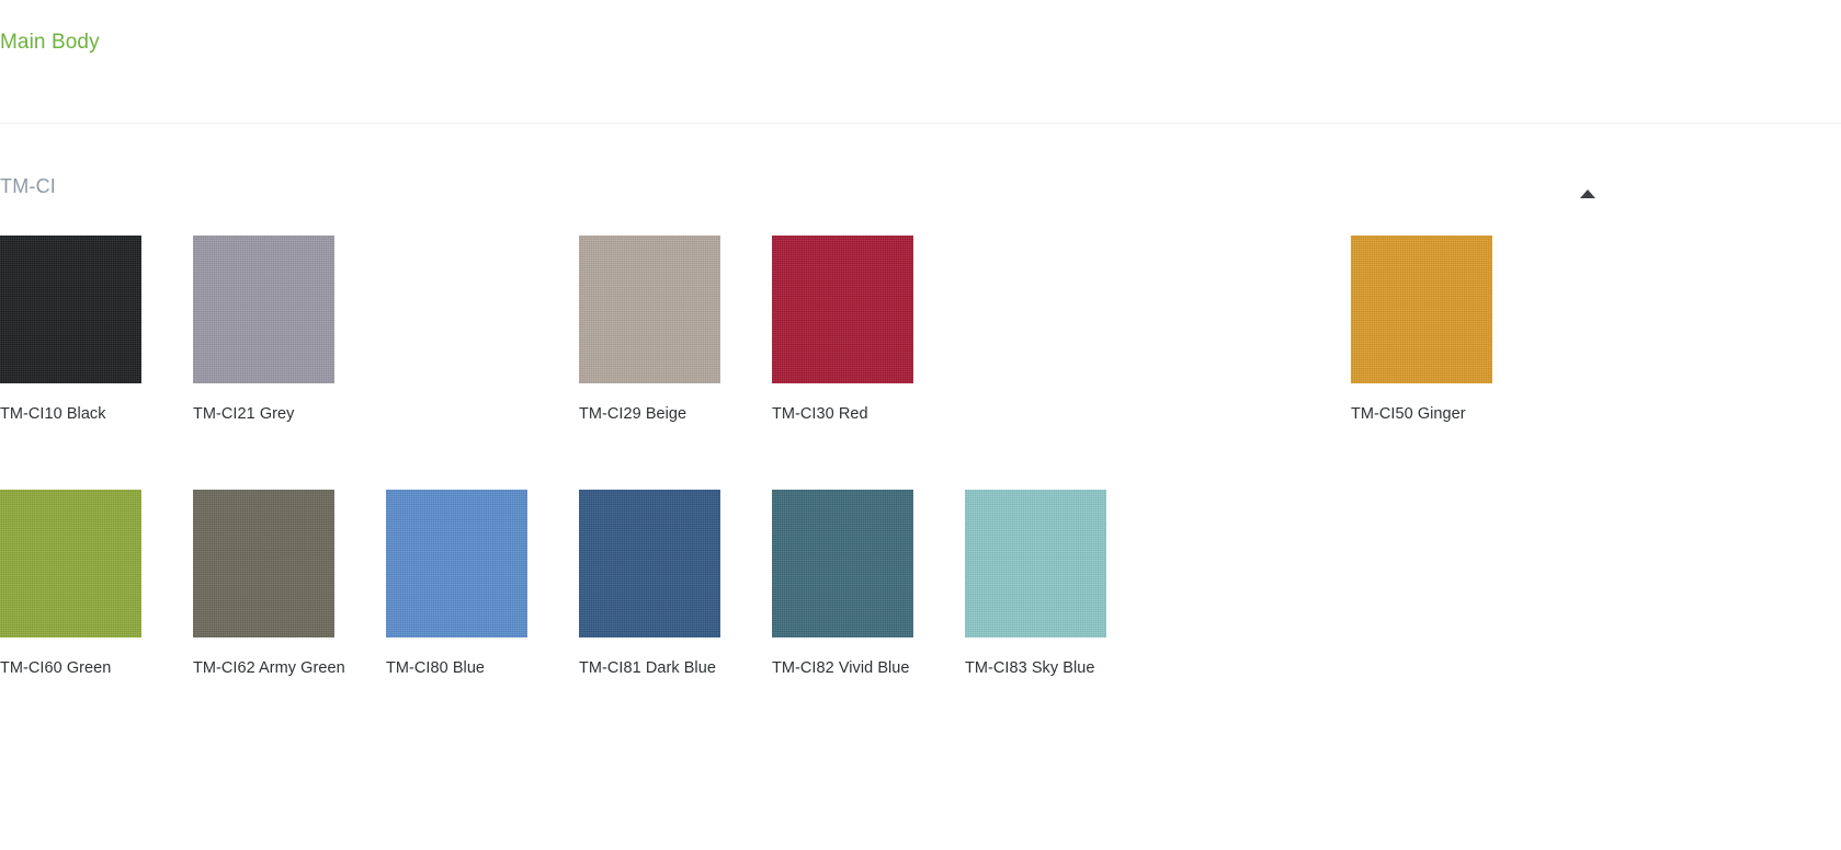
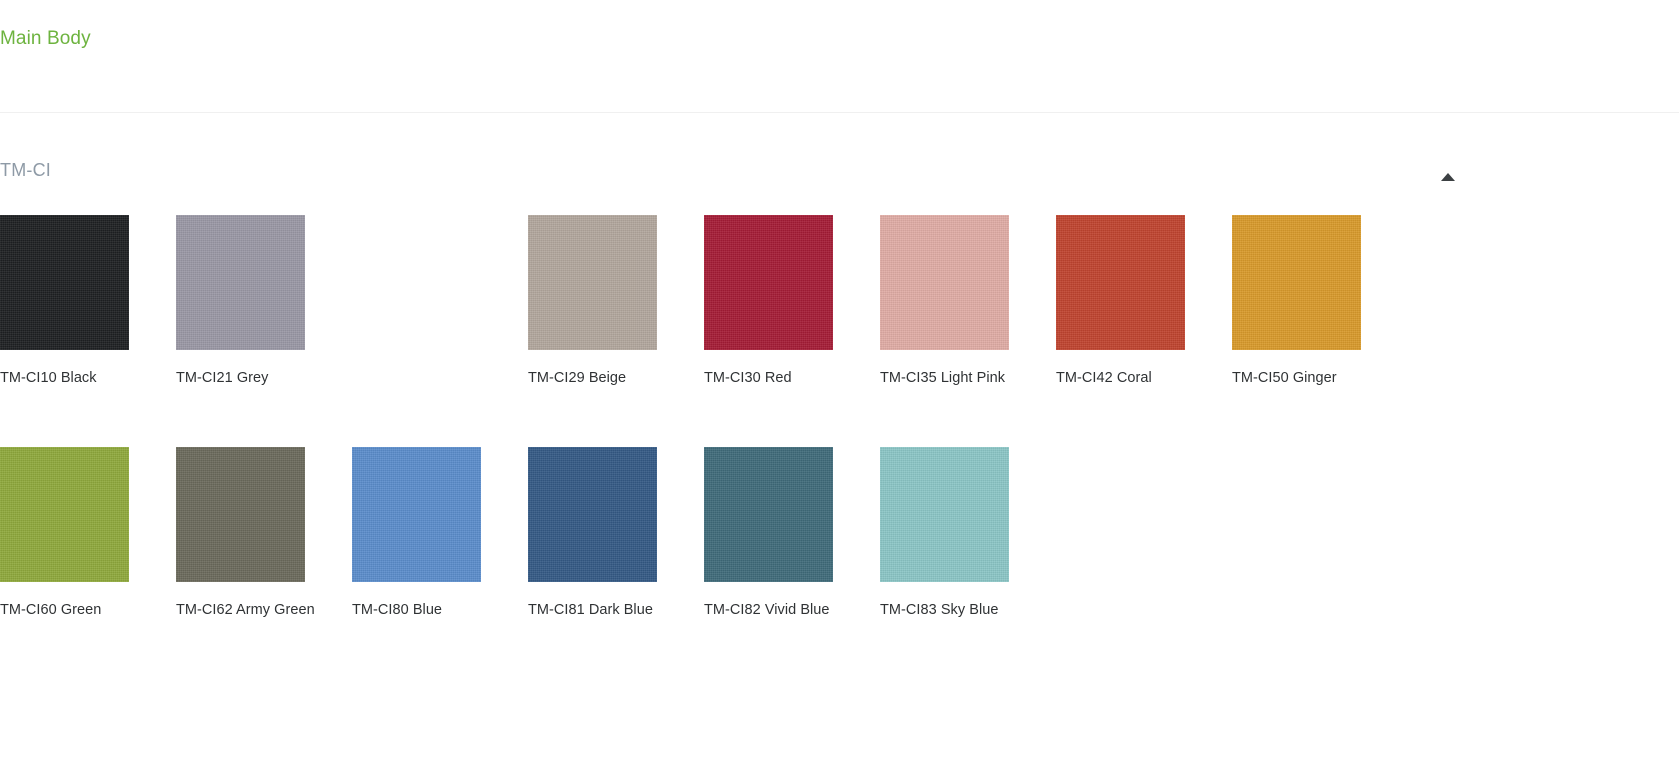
  Main Body
  TM-CI
  TM-CI10 Black
  TM-CI21 Grey
  TM-CI29 Beige
  TM-CI30 Red
+ TM-CI35 Light Pink
+ TM-CI42 Coral
  TM-CI50 Ginger
  TM-CI60 Green
  TM-CI62 Army Green
  TM-CI80 Blue
  TM-CI81 Dark Blue
  TM-CI82 Vivid Blue
  TM-CI83 Sky Blue
